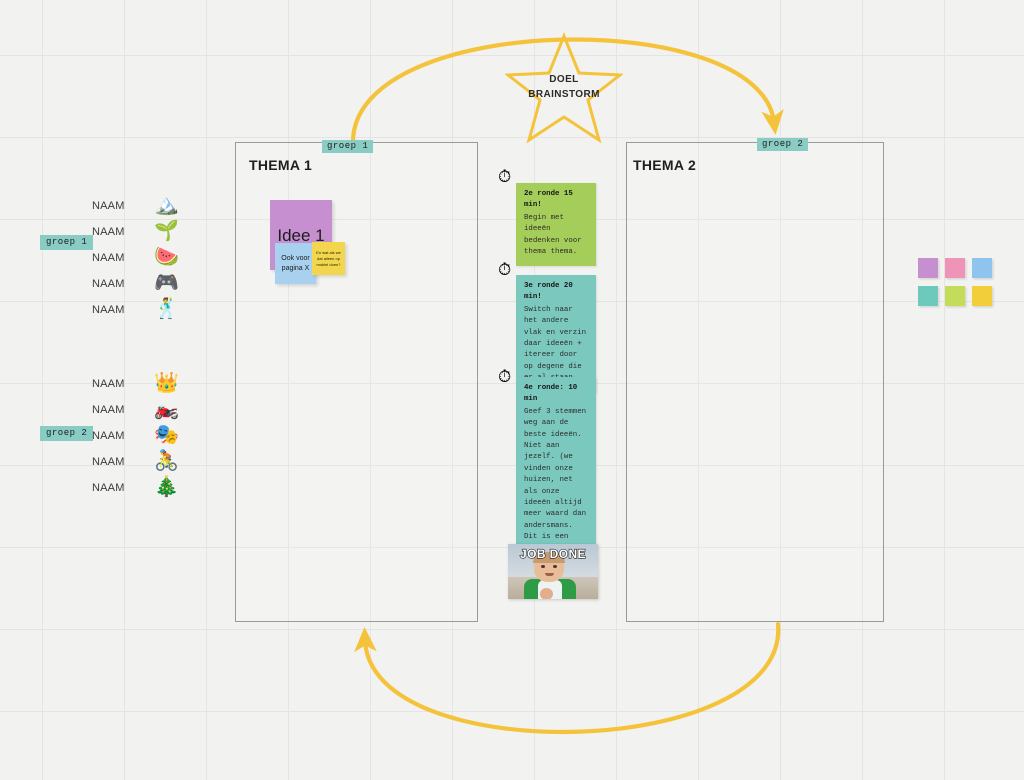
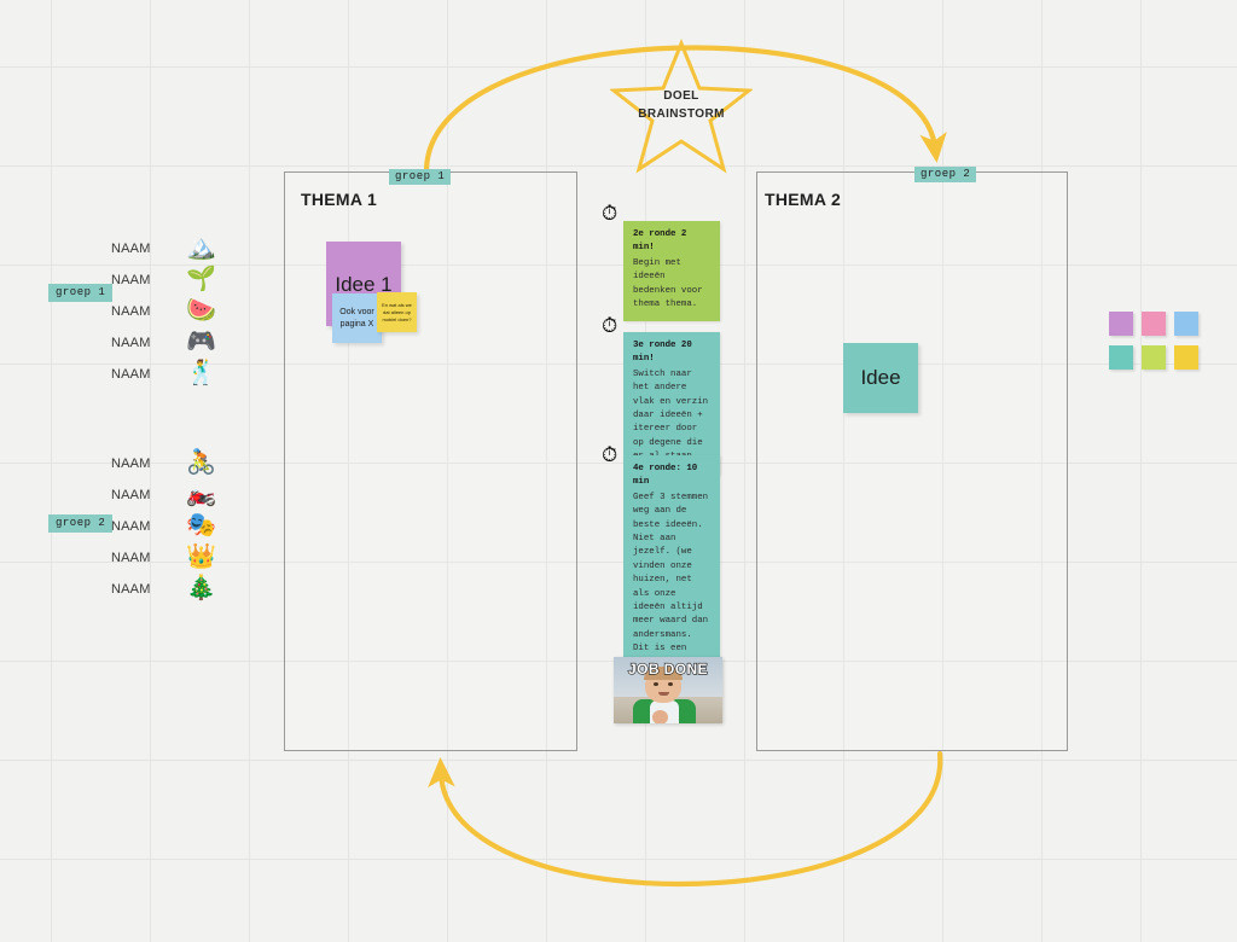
  DOEL
  BRAINSTORM
  THEMA 1
  groep 1
  THEMA 2
  groep 2
  groep 1
  NAAM
  🏔️
  NAAM
  🌱
  NAAM
  🍉
  NAAM
  🎮
  NAAM
  🕺
  groep 2
  NAAM
- 👑
+ 🚴
  NAAM
  🏍️
  NAAM
  🎭
  NAAM
- 🚴
+ 👑
  NAAM
  🎄
  Idee 1
+ Idee
  ⏱
- 2e ronde 15 min!
+ 2e ronde 2 min!
  Begin met ideeën bedenken voor thema thema.
  ⏱
  3e ronde 20 min!
  Switch naar het andere vlak en verzin daar ideeën + itereer door op degene die
  ⏱
  4e ronde: 10 min
  Geef 3 stemmen weg aan de beste ideeën. Niet aan jezelf. (we vinden onze huizen, net als onze ideeën altijd meer waard dan andersmans. Dit is een
  JOB DONE
